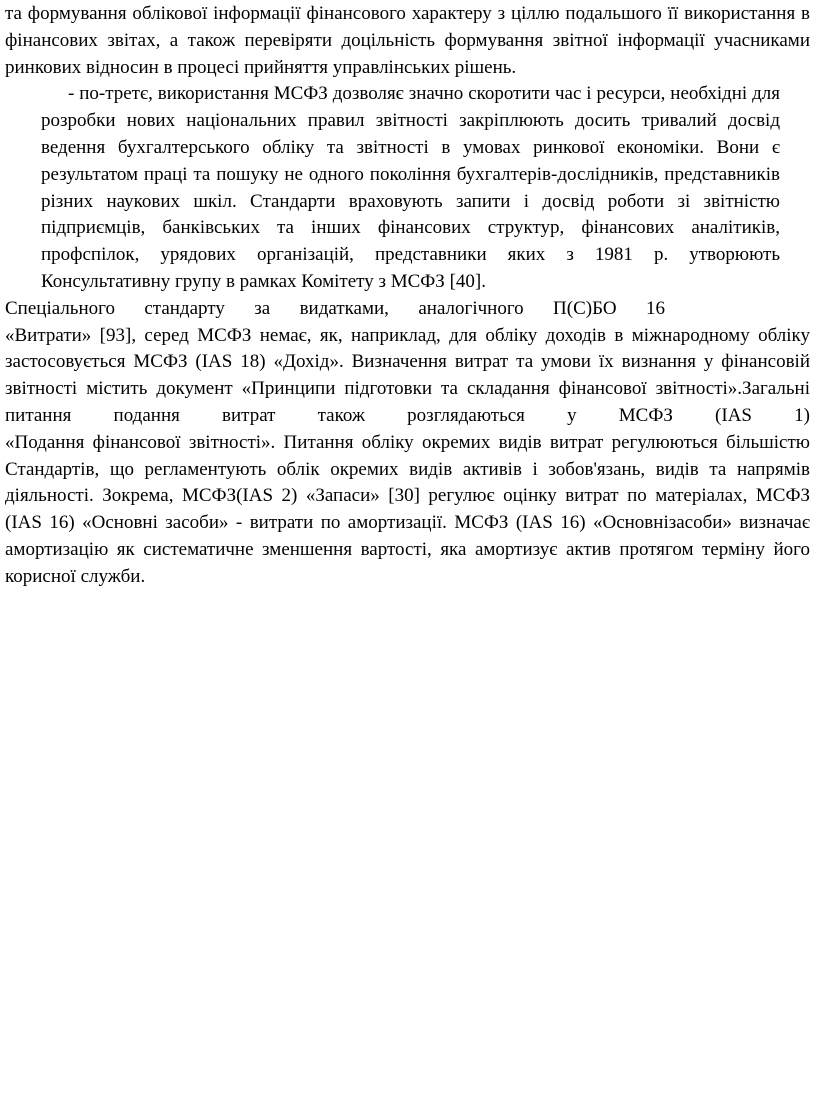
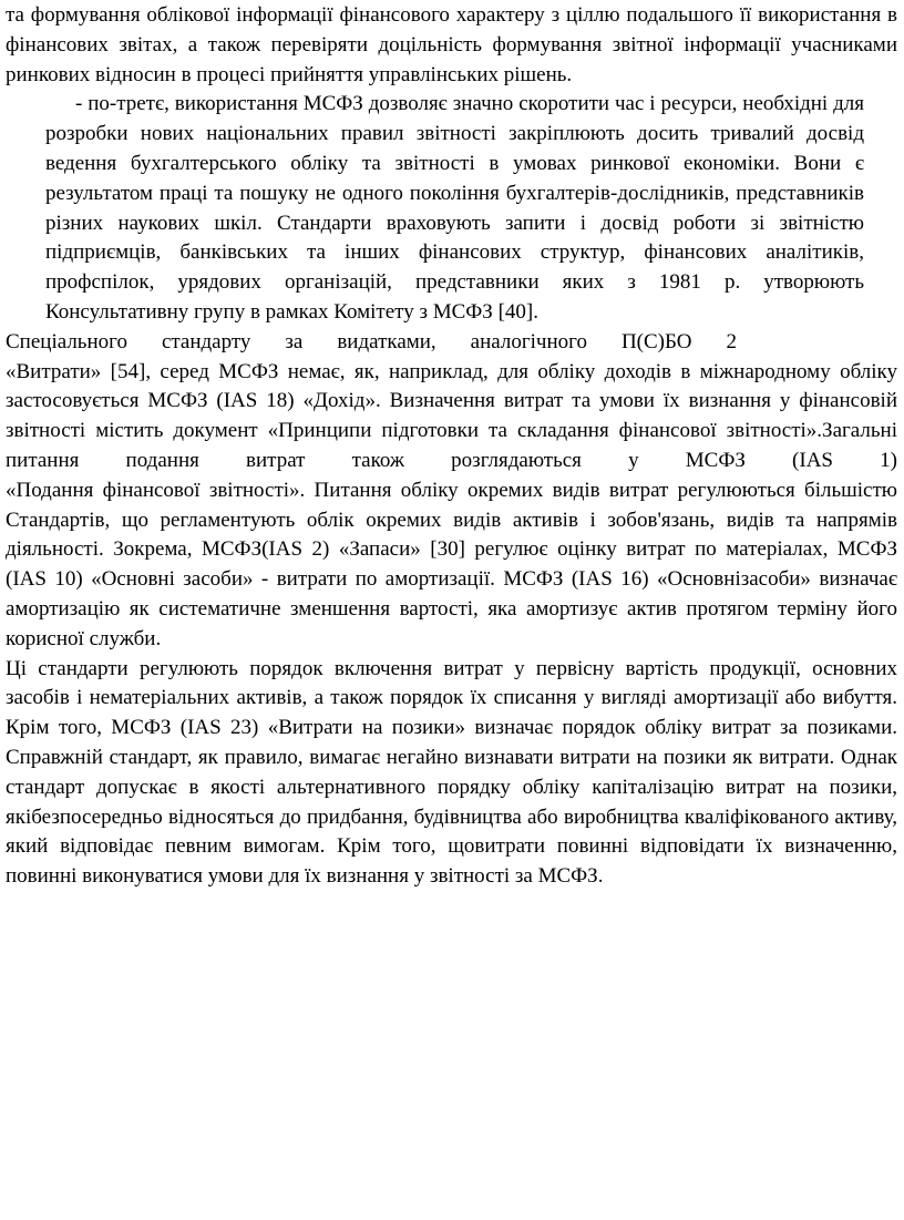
  та формування облікової інформації фінансового характеру з ціллю подальшого її використання в фінансових звітах, а також перевіряти доцільність формування звітної інформації учасниками ринкових відносин в процесі прийняття управлінських рішень.
  - по-третє, використання МСФЗ дозволяє значно скоротити час і ресурси, необхідні для розробки нових національних правил звітності закріплюють досить тривалий досвід ведення бухгалтерського обліку та звітності в умовах ринкової економіки. Вони є результатом праці та пошуку не одного покоління бухгалтерів-дослідників, представників різних наукових шкіл. Стандарти враховують запити і досвід роботи зі звітністю підприємців, банківських та інших фінансових структур, фінансових аналітиків, профспілок, урядових організацій, представники яких з 1981 р. утворюють Консультативну групу в рамках Комітету з МСФЗ [40].
- Спеціального стандарту за видатками, аналогічного П(С)БО 16
+ Спеціального стандарту за видатками, аналогічного П(С)БО 2
- «Витрати» [93], серед МСФЗ немає, як, наприклад, для обліку доходів в міжнародному обліку застосовується МСФЗ (IAS 18) «Дохід». Визначення витрат та умови їх визнання у фінансовій звітності містить документ «Принципи підготовки та складання фінансової звітності».Загальні питання подання витрат також розглядаються у МСФЗ (IAS 1)
+ «Витрати» [54], серед МСФЗ немає, як, наприклад, для обліку доходів в міжнародному обліку застосовується МСФЗ (IAS 18) «Дохід». Визначення витрат та умови їх визнання у фінансовій звітності містить документ «Принципи підготовки та складання фінансової звітності».Загальні питання подання витрат також розглядаються у МСФЗ (IAS 1)
- «Подання фінансової звітності». Питання обліку окремих видів витрат регулюються більшістю Стандартів, що регламентують облік окремих видів активів і зобов'язань, видів та напрямів діяльності. Зокрема, МСФЗ(IAS 2) «Запаси» [30] регулює оцінку витрат по матеріалах, МСФЗ (IAS 16) «Основні засоби» - витрати по амортизації. МСФЗ (IAS 16) «Основнізасоби» визначає амортизацію як систематичне зменшення вартості, яка амортизує актив протягом терміну його корисної служби.
+ «Подання фінансової звітності». Питання обліку окремих видів витрат регулюються більшістю Стандартів, що регламентують облік окремих видів активів і зобов'язань, видів та напрямів діяльності. Зокрема, МСФЗ(IAS 2) «Запаси» [30] регулює оцінку витрат по матеріалах, МСФЗ (IAS 10) «Основні засоби» - витрати по амортизації. МСФЗ (IAS 16) «Основнізасоби» визначає амортизацію як систематичне зменшення вартості, яка амортизує актив протягом терміну його корисної служби.
+ Ці стандарти регулюють порядок включення витрат у первісну вартість продукції, основних засобів і нематеріальних активів, а також порядок їх списання у вигляді амортизації або вибуття. Крім того, МСФЗ (IAS 23) «Витрати на позики» визначає порядок обліку витрат за позиками. Справжній стандарт, як правило, вимагає негайно визнавати витрати на позики як витрати. Однак стандарт допускає в якості альтернативного порядку обліку капіталізацію витрат на позики, якібезпосередньо відносяться до придбання, будівництва або виробництва кваліфікованого активу, який відповідає певним вимогам. Крім того, щовитрати повинні відповідати їх визначенню, повинні виконуватися умови для їх визнання у звітності за МСФЗ.
